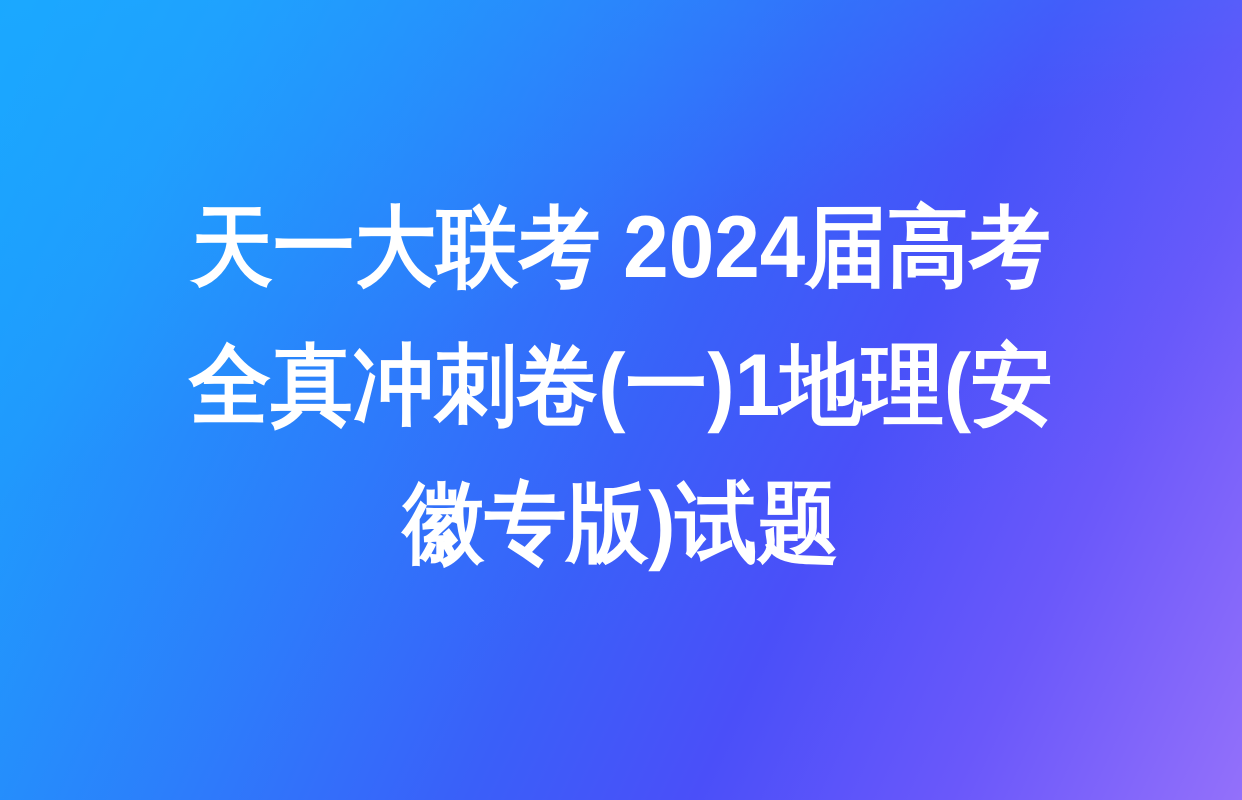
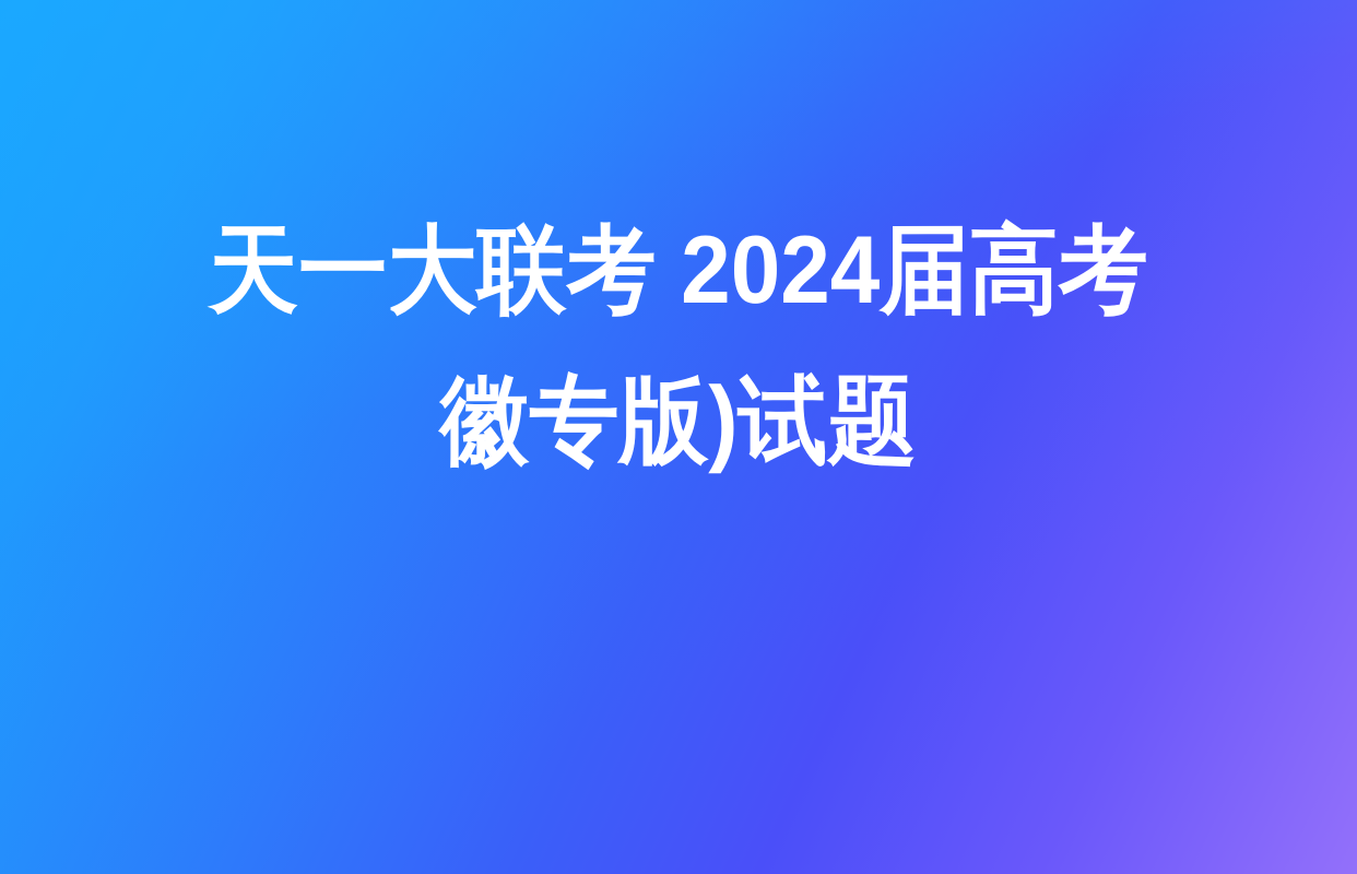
  天一大联考 2024届高考
- 全真冲刺卷(一)1地理(安
  徽专版)试题
